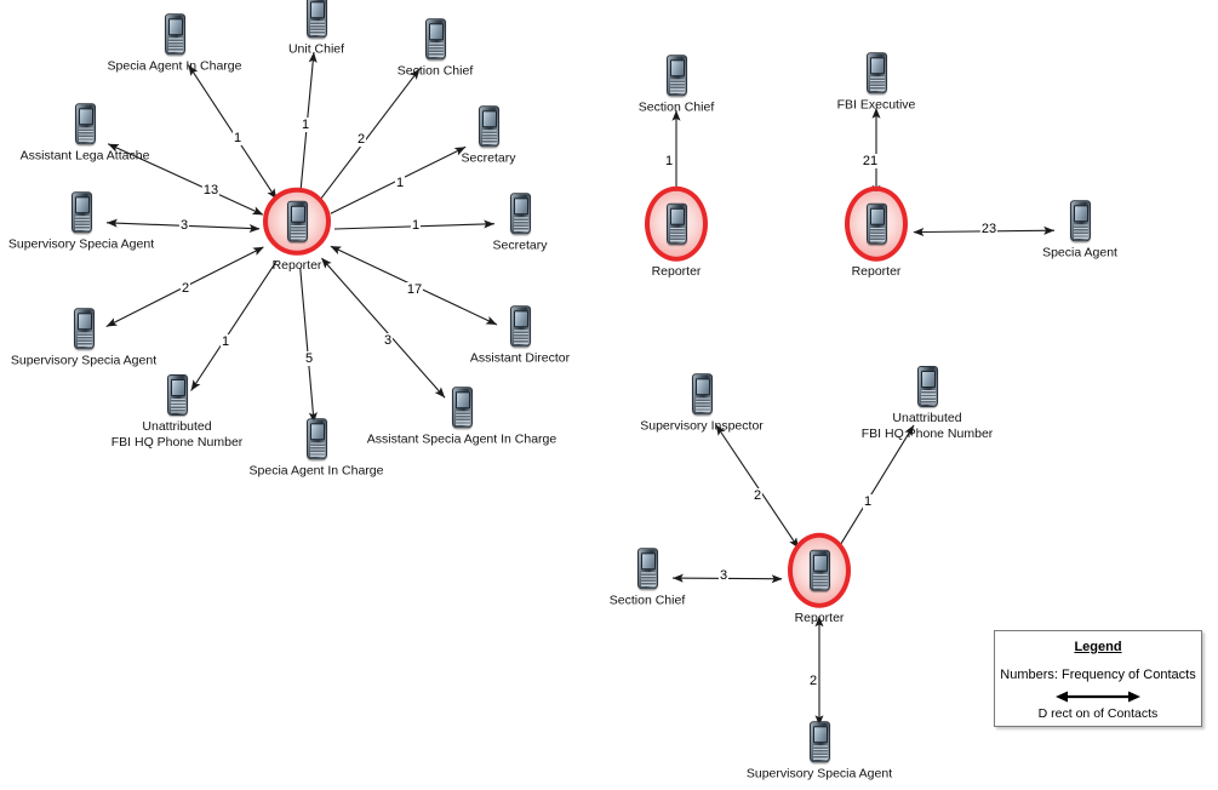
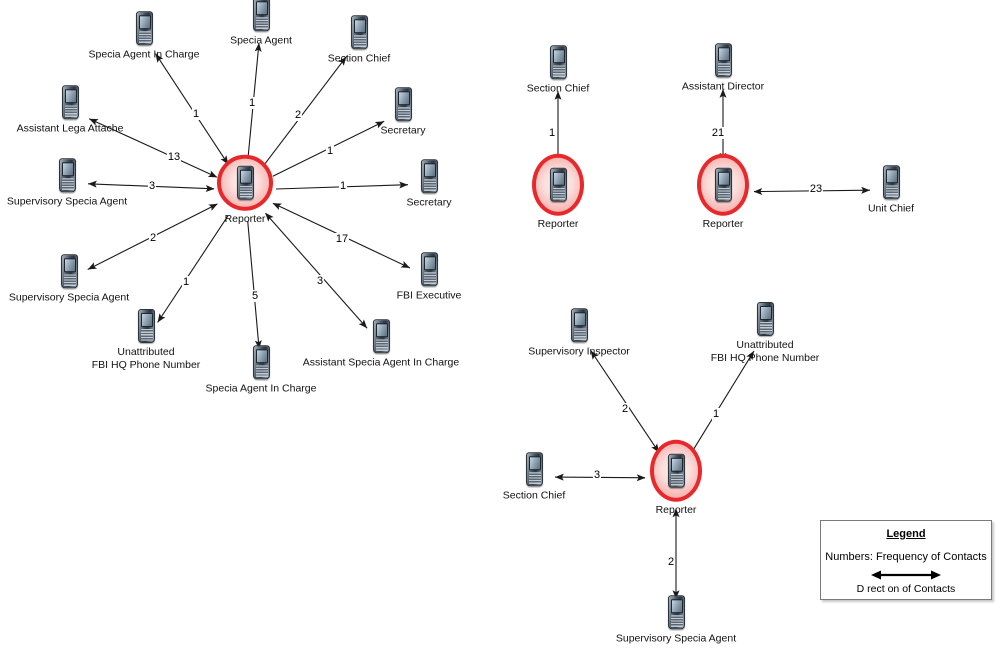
  Reporter
- Unit Chief
+ Specia Agent
  Specia Agent In Charge
  Section Chief
  Assistant Lega Attache
  Secretary
  Supervisory Specia Agent
  Secretary
  Supervisory Specia Agent
- Assistant Director
+ FBI Executive
  Unattributed
  FBI HQ Phone Number
  Specia Agent In Charge
  Assistant Specia Agent In Charge
  Reporter
  Section Chief
  Reporter
- FBI Executive
+ Assistant Director
- Specia Agent
+ Unit Chief
  Reporter
  Supervisory Inspector
  Unattributed
  FBI HQ Phone Number
  Section Chief
  Supervisory Specia Agent
  1
  1
  2
  13
  1
  3
  1
  2
  17
  1
  5
  3
  1
  21
  23
  2
  1
  3
  2
  Legend
  Numbers: Frequency of Contacts
  D rect on of Contacts
